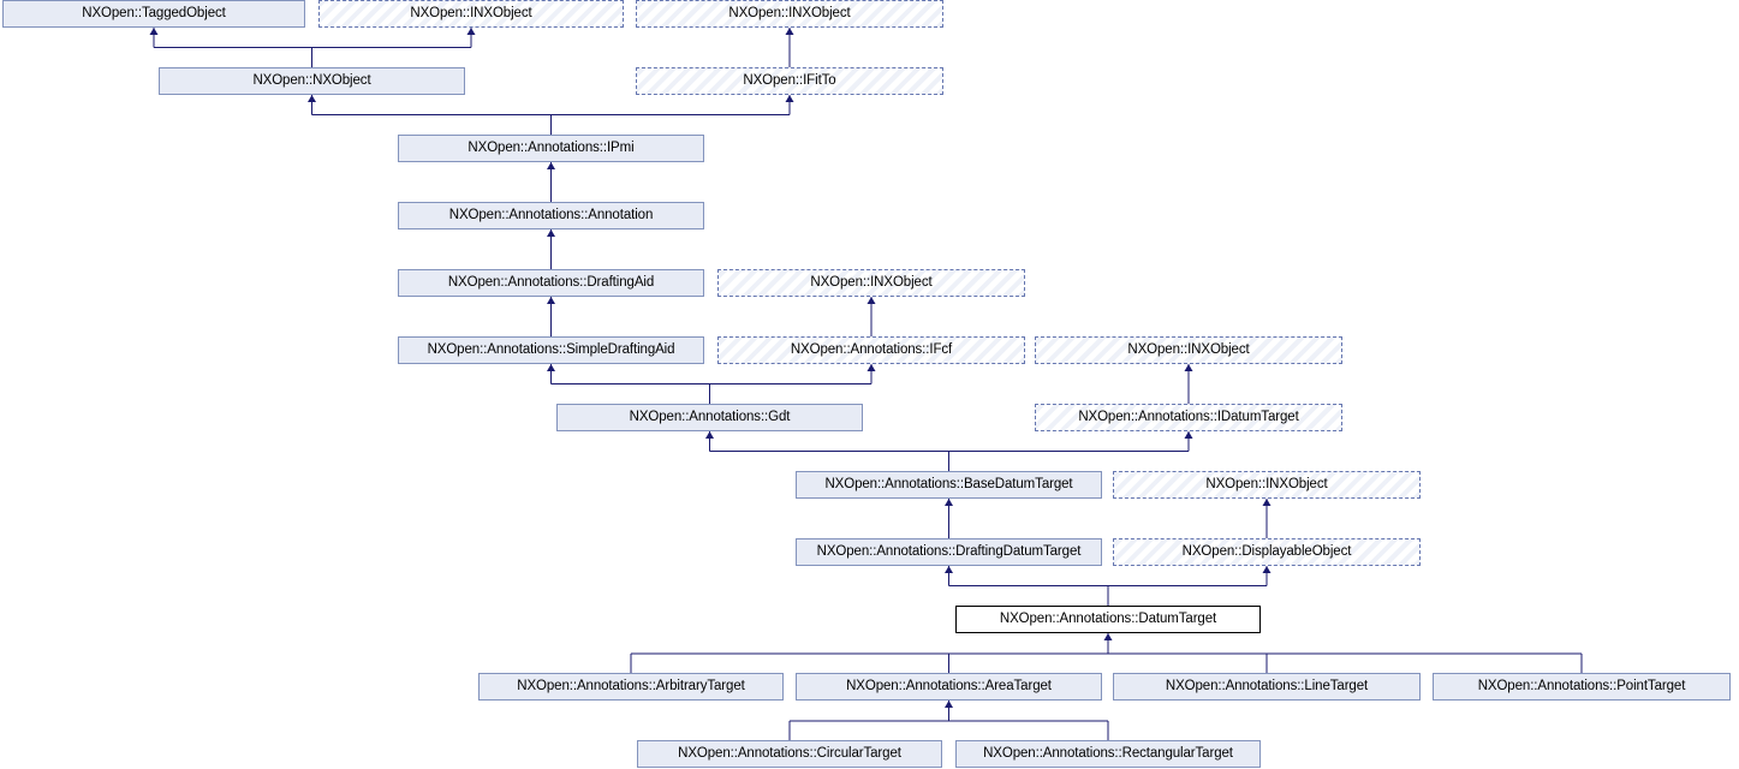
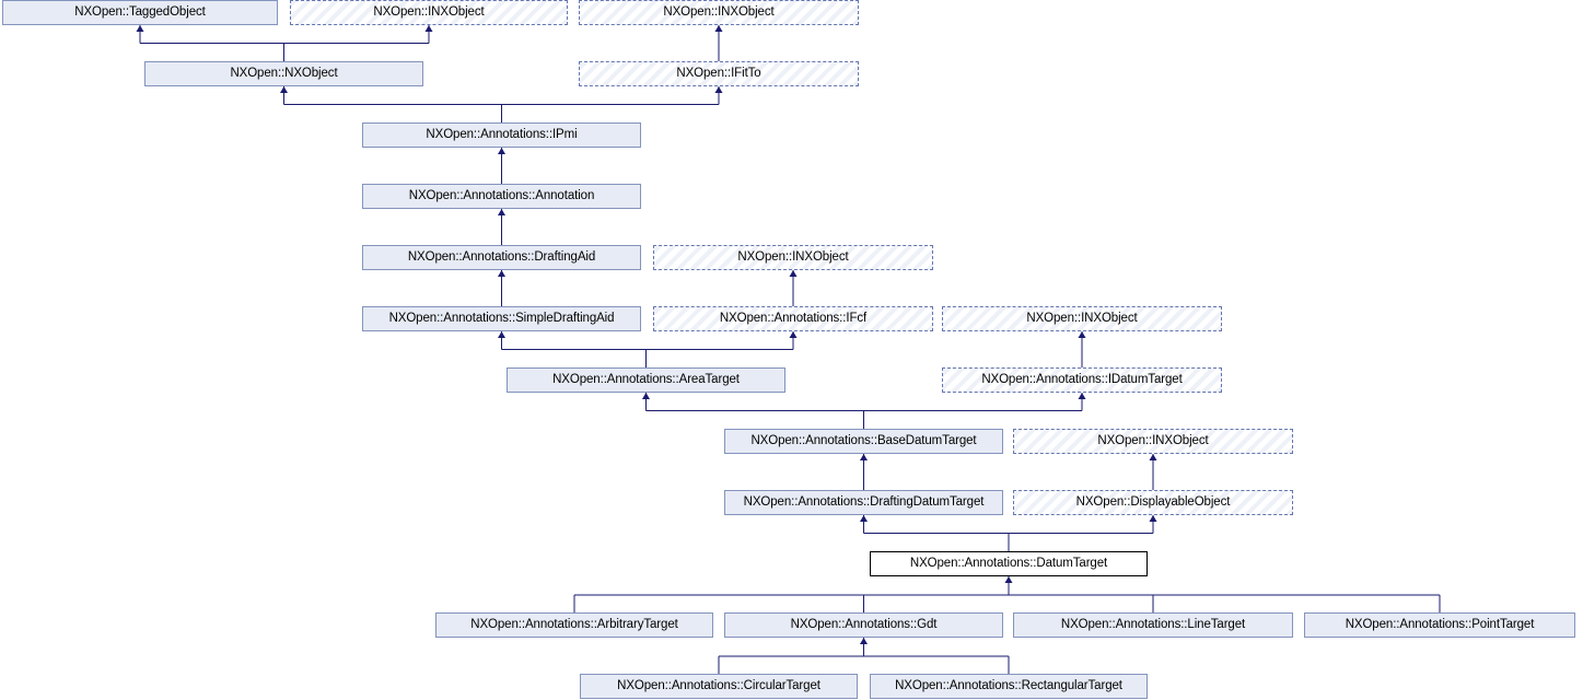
  NXOpen::TaggedObject
  NXOpen::INXObject
  NXOpen::INXObject
  NXOpen::NXObject
  NXOpen::IFitTo
  NXOpen::Annotations::IPmi
  NXOpen::Annotations::Annotation
  NXOpen::Annotations::DraftingAid
  NXOpen::INXObject
  NXOpen::Annotations::SimpleDraftingAid
  NXOpen::Annotations::IFcf
  NXOpen::INXObject
- NXOpen::Annotations::Gdt
+ NXOpen::Annotations::AreaTarget
  NXOpen::Annotations::IDatumTarget
  NXOpen::Annotations::BaseDatumTarget
  NXOpen::INXObject
  NXOpen::Annotations::DraftingDatumTarget
  NXOpen::DisplayableObject
  NXOpen::Annotations::DatumTarget
  NXOpen::Annotations::ArbitraryTarget
- NXOpen::Annotations::AreaTarget
+ NXOpen::Annotations::Gdt
  NXOpen::Annotations::LineTarget
  NXOpen::Annotations::PointTarget
  NXOpen::Annotations::CircularTarget
  NXOpen::Annotations::RectangularTarget
